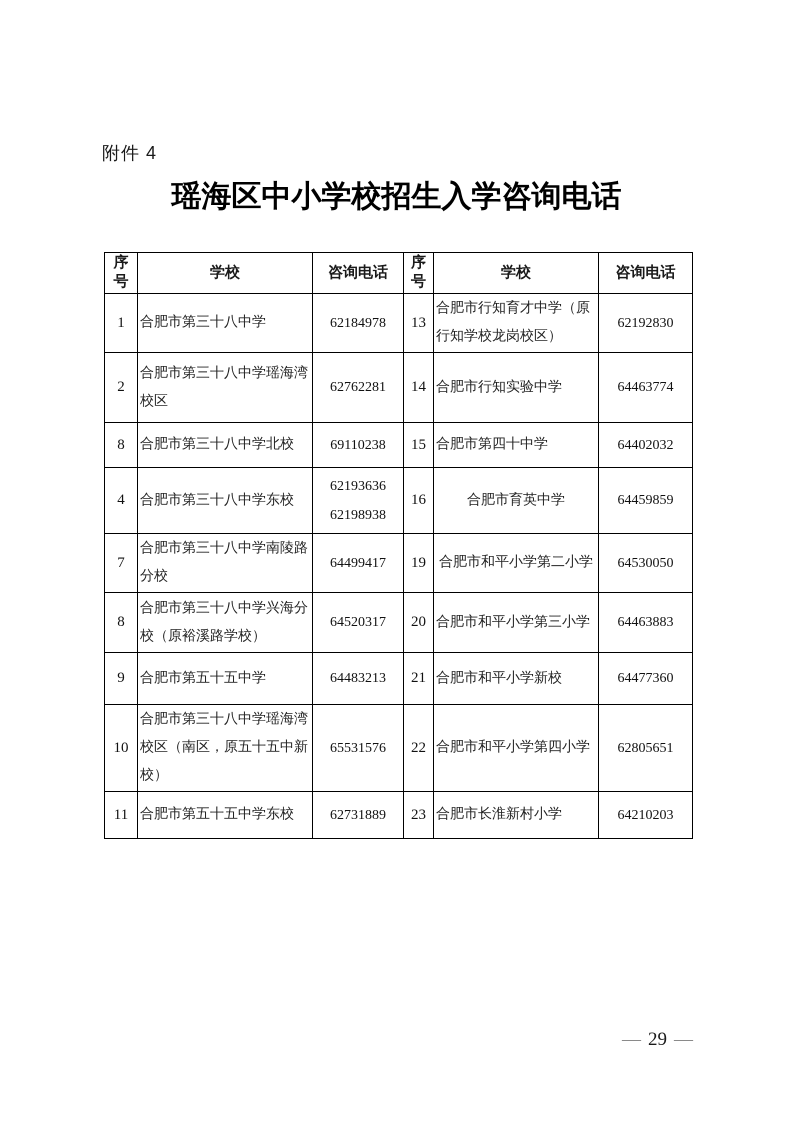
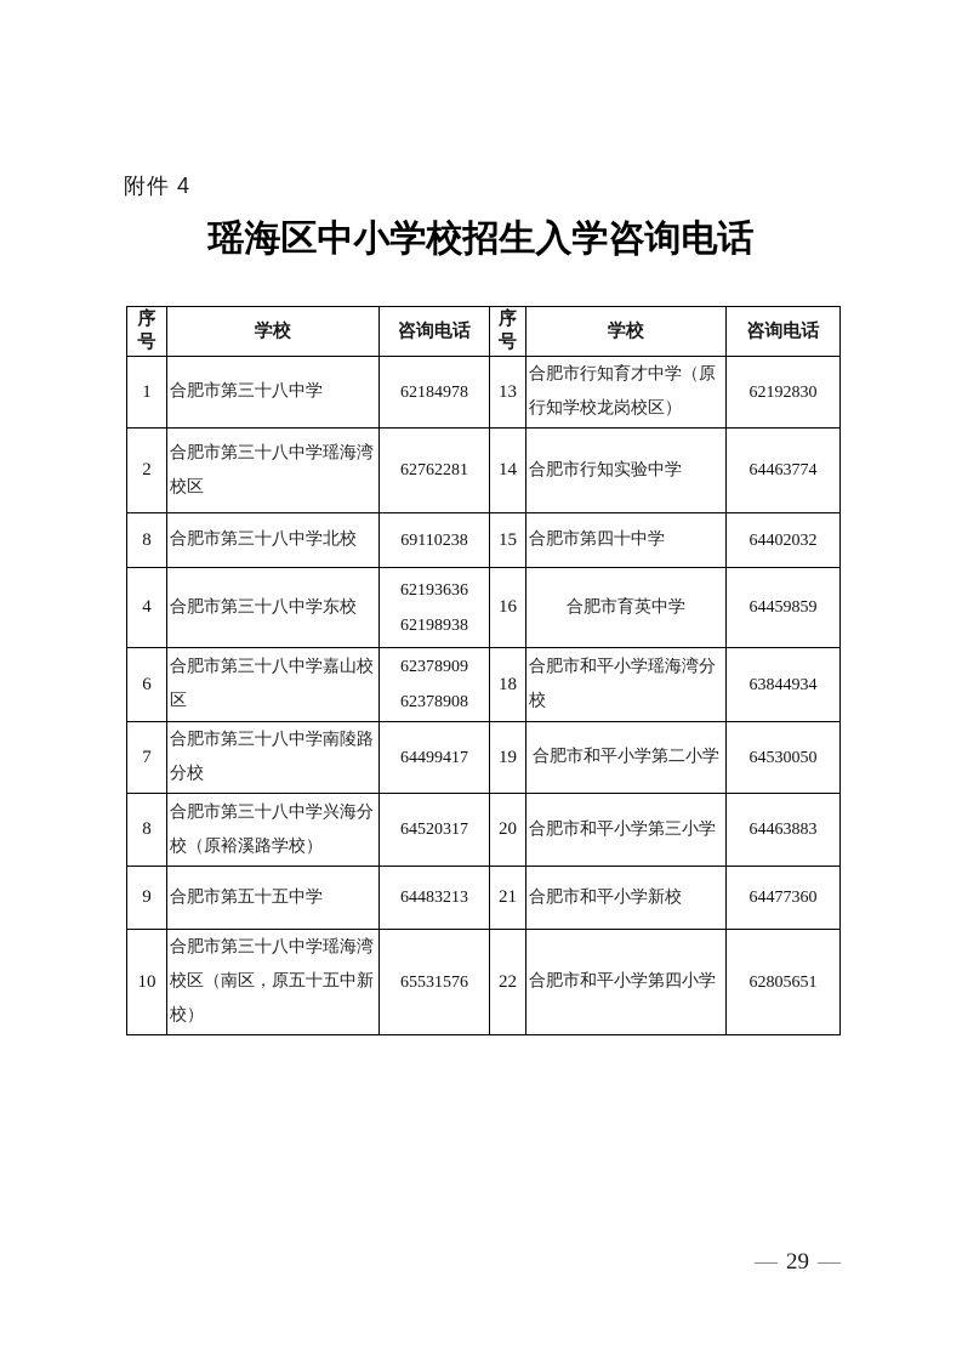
  附件 4
  瑶海区中小学校招生入学咨询电话
  序号	学校	咨询电话	序号	学校	咨询电话
  1	合肥市第三十八中学	62184978	13	合肥市行知育才中学（原行知学校龙岗校区）	62192830
  2	合肥市第三十八中学瑶海湾校区	62762281	14	合肥市行知实验中学	64463774
  8	合肥市第三十八中学北校	69110238	15	合肥市第四十中学	64402032
  4	合肥市第三十八中学东校	62193636 62198938	16	合肥市育英中学	64459859
+ 6	合肥市第三十八中学嘉山校区	62378909 62378908	18	合肥市和平小学瑶海湾分校	63844934
  7	合肥市第三十八中学南陵路分校	64499417	19	合肥市和平小学第二小学	64530050
  8	合肥市第三十八中学兴海分校（原裕溪路学校）	64520317	20	合肥市和平小学第三小学	64463883
  9	合肥市第五十五中学	64483213	21	合肥市和平小学新校	64477360
  10	合肥市第三十八中学瑶海湾校区（南区，原五十五中新校）	65531576	22	合肥市和平小学第四小学	62805651
- 11	合肥市第五十五中学东校	62731889	23	合肥市长淮新村小学	64210203
  —
  29
  —
